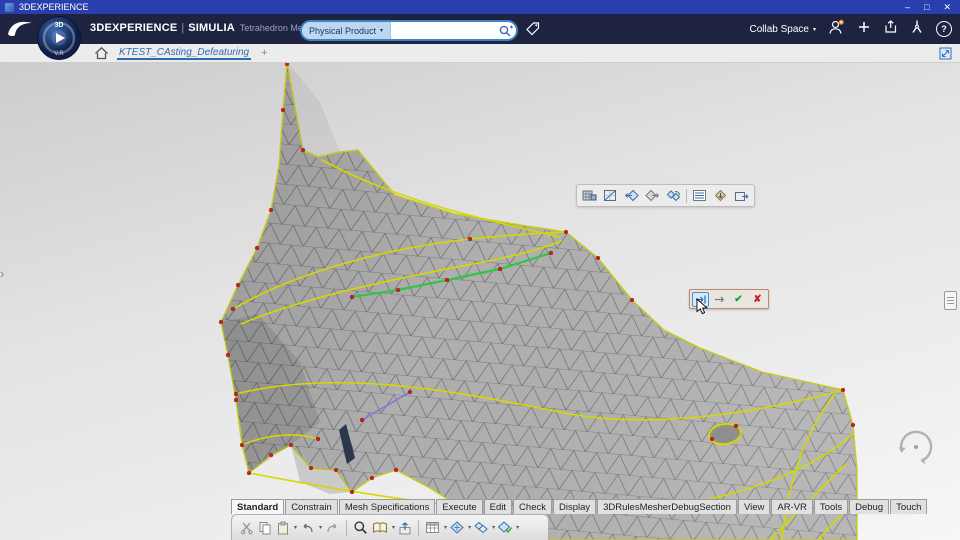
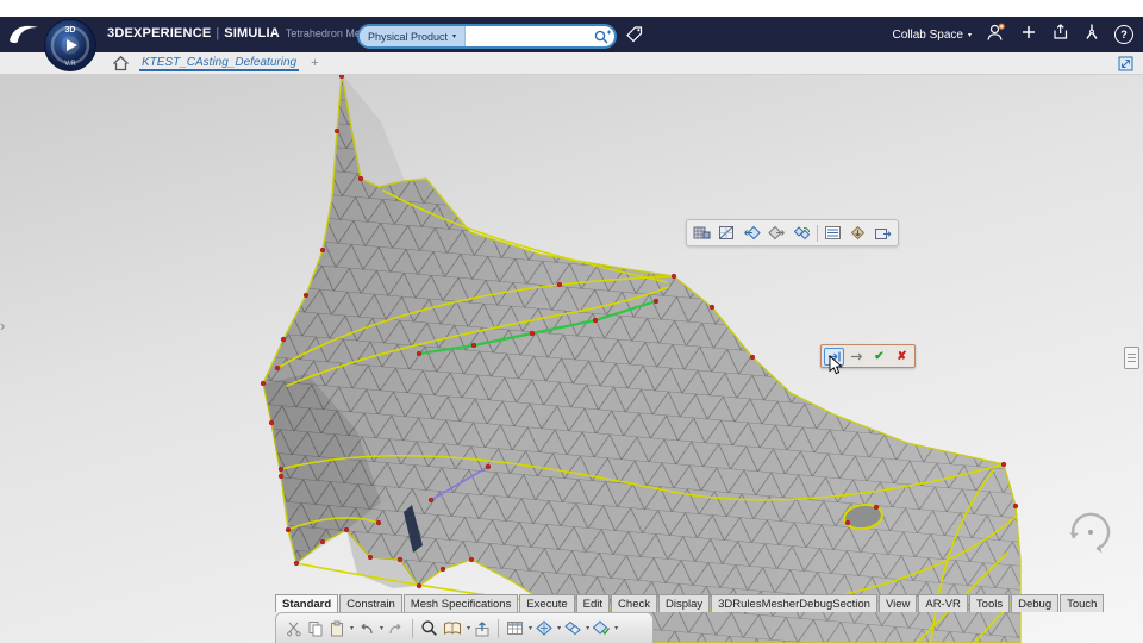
- 3DEXPERIENCE
- –
- □
- ✕
  3DEXPERIENCE | SIMULIA Tetrahedron M
  Physical Product
  Collab Space
  ?
  KTEST_CAsting_Defeaturing
  +
  ✔
  ✘
  ›
  Standard
  Constrain
  Mesh Specifications
  Execute
  Edit
  Check
  Display
  3DRulesMesherDebugSection
  View
  AR-VR
  Tools
  Debug
  Touch
